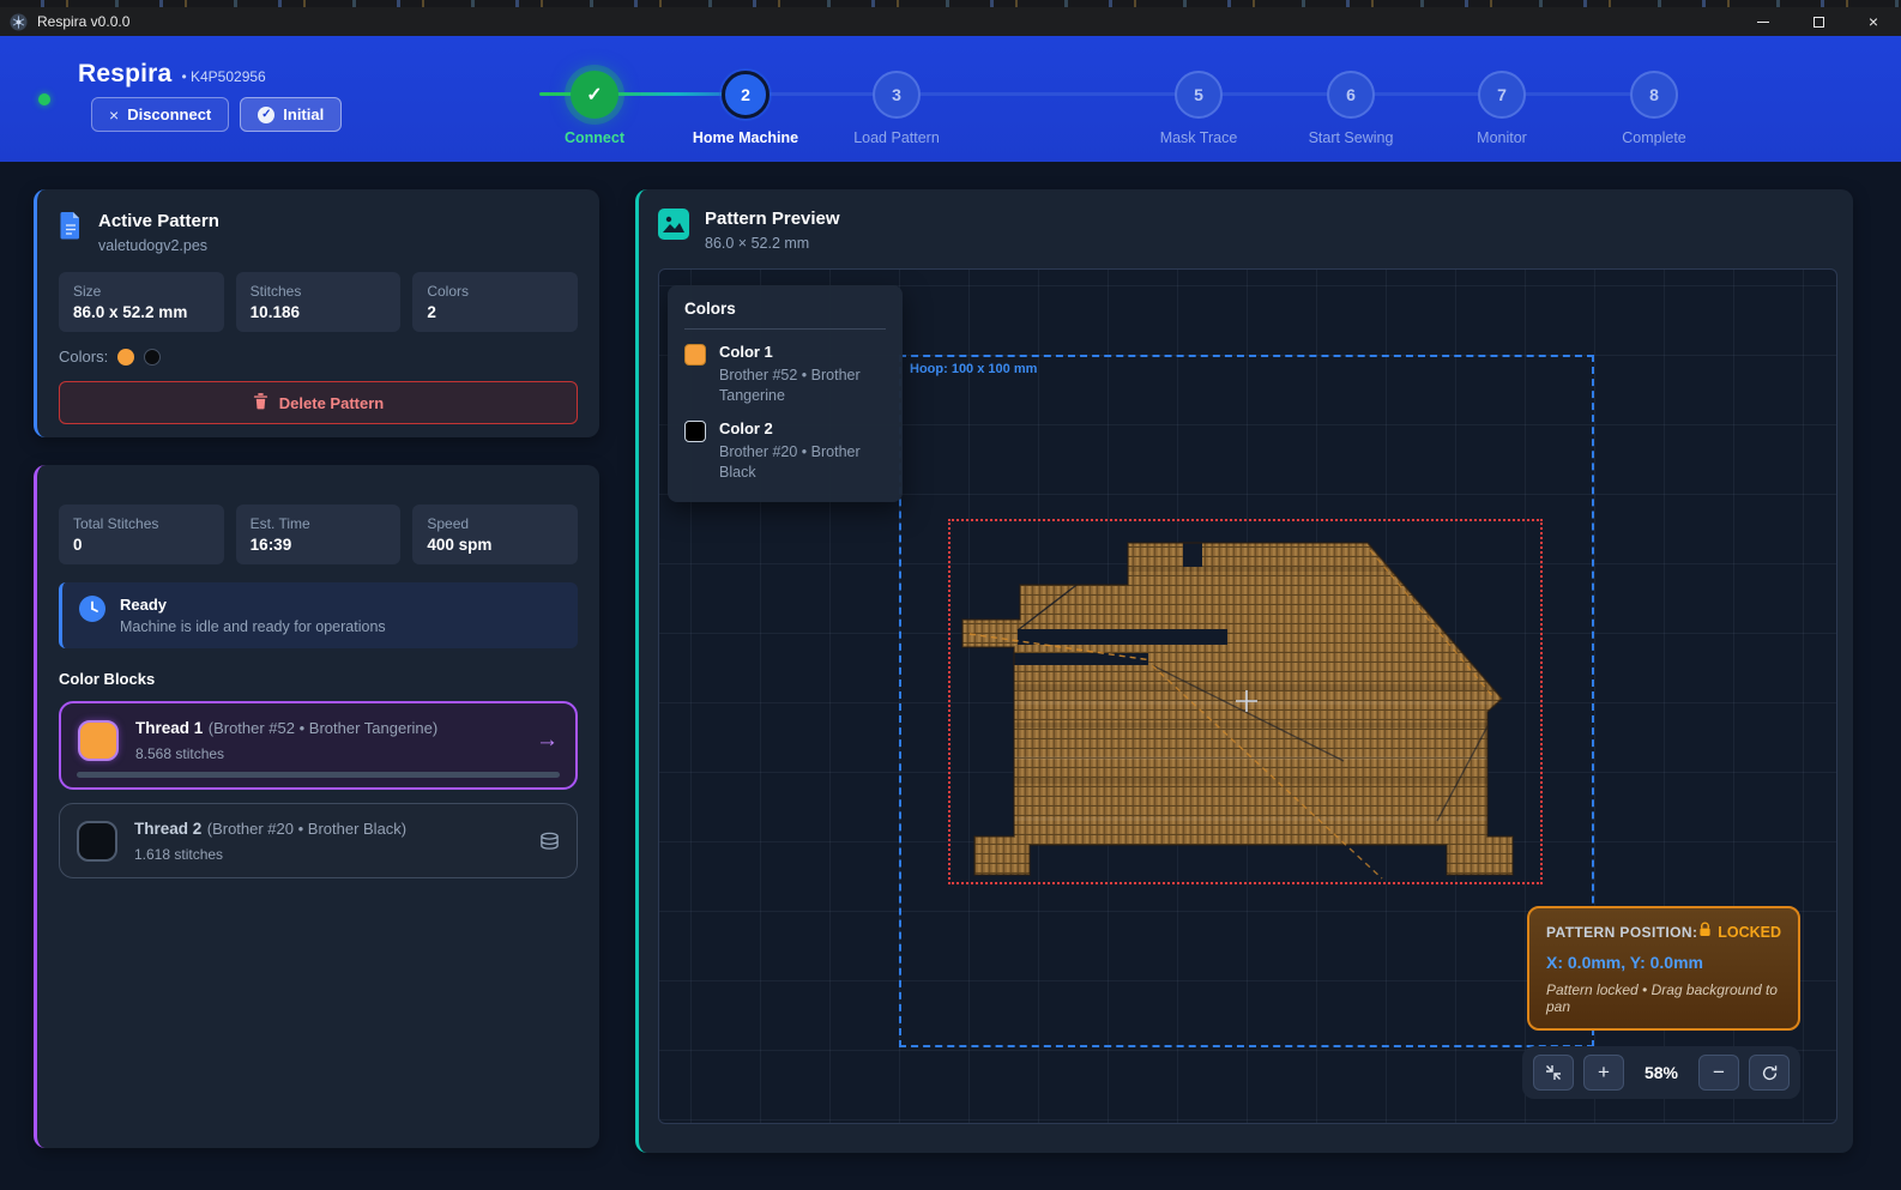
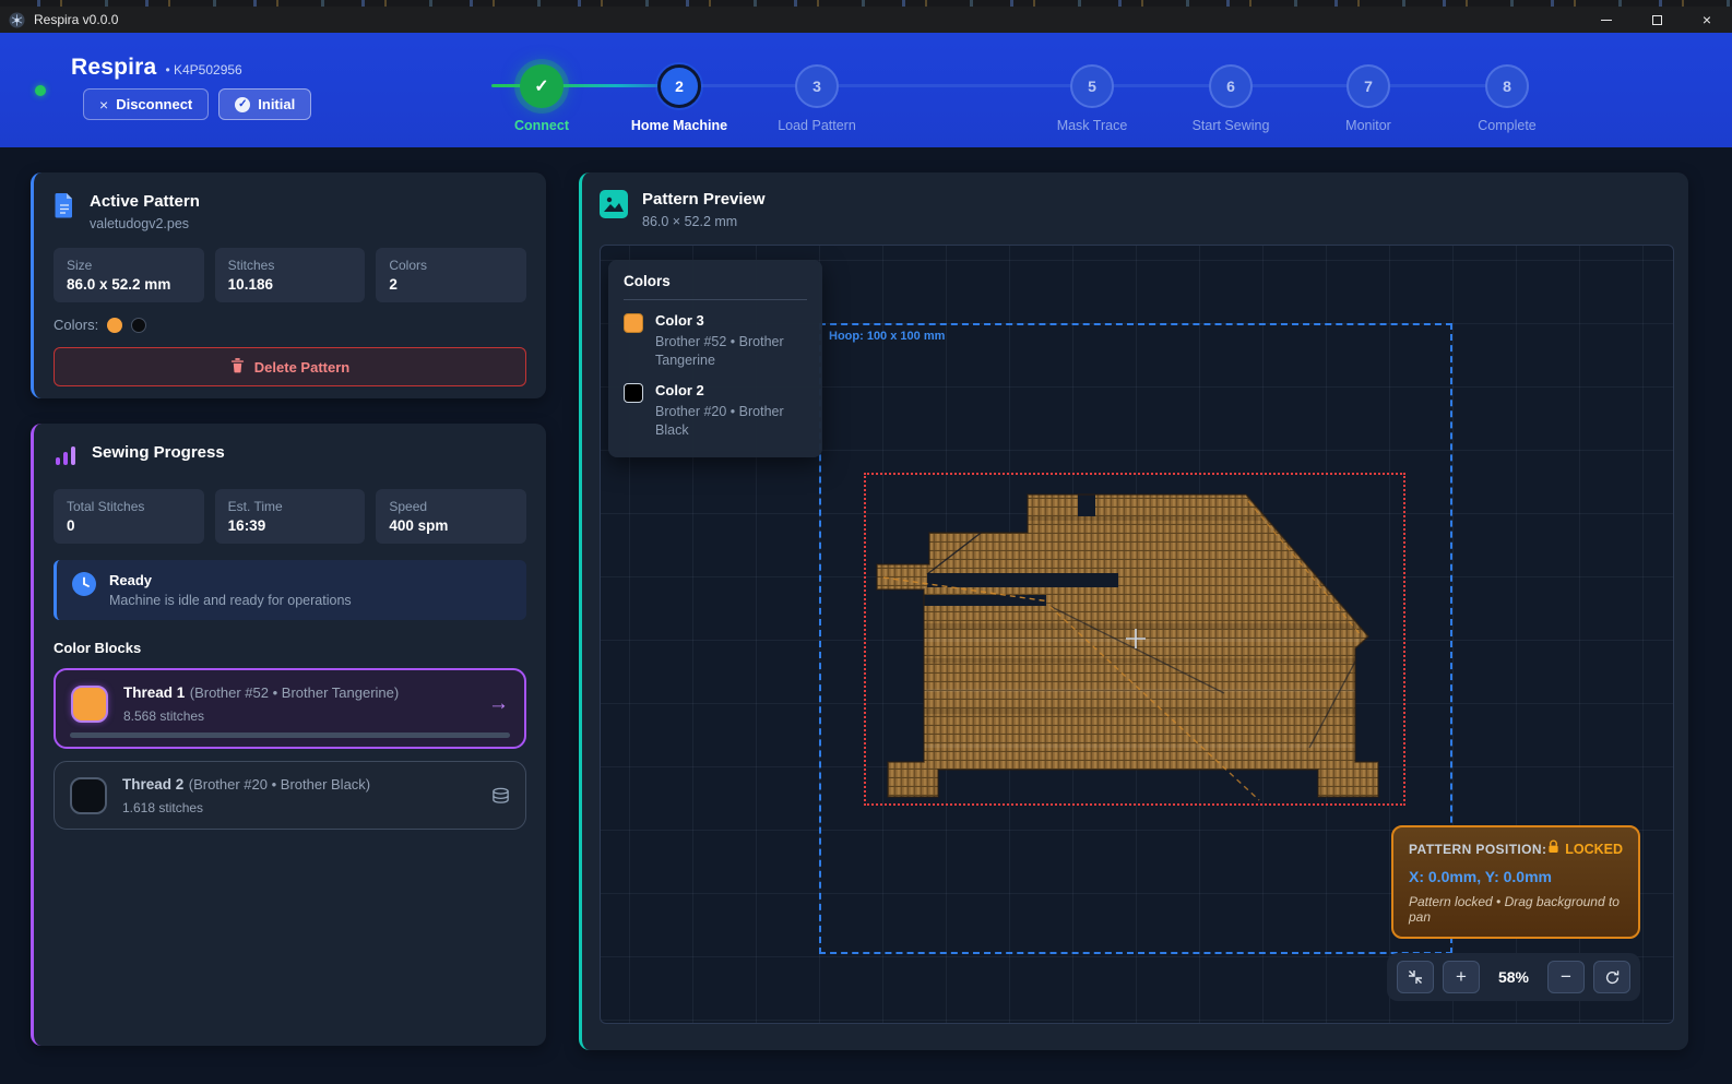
  Respira v0.0.0
  ×
  Respira
  • K4P502956
  ×
  Disconnect
  ✓
  Initial
  ✓
  Connect
  2
  Home Machine
  3
  Load Pattern
  5
  Mask Trace
  6
  Start Sewing
  7
  Monitor
  8
  Complete
  Active Pattern
  valetudogv2.pes
  Size
  86.0 x 52.2 mm
  Stitches
  10.186
  Colors
  2
  Colors:
  Delete Pattern
+ Sewing Progress
  Total Stitches
  0
  Est. Time
  16:39
  Speed
  400 spm
  Ready
  Machine is idle and ready for operations
  Color Blocks
  Thread 1 (Brother #52 • Brother Tangerine)
  8.568 stitches
  →
  Thread 2 (Brother #20 • Brother Black)
  1.618 stitches
  Pattern Preview
  86.0 × 52.2 mm
  Colors
- Color 1
+ Color 3
  Brother #52 • Brother Tangerine
  Color 2
  Brother #20 • Brother Black
  Hoop: 100 x 100 mm
  PATTERN POSITION:
  LOCKED
  X: 0.0mm, Y: 0.0mm
  Pattern locked • Drag background to pan
  +
  58%
  −
